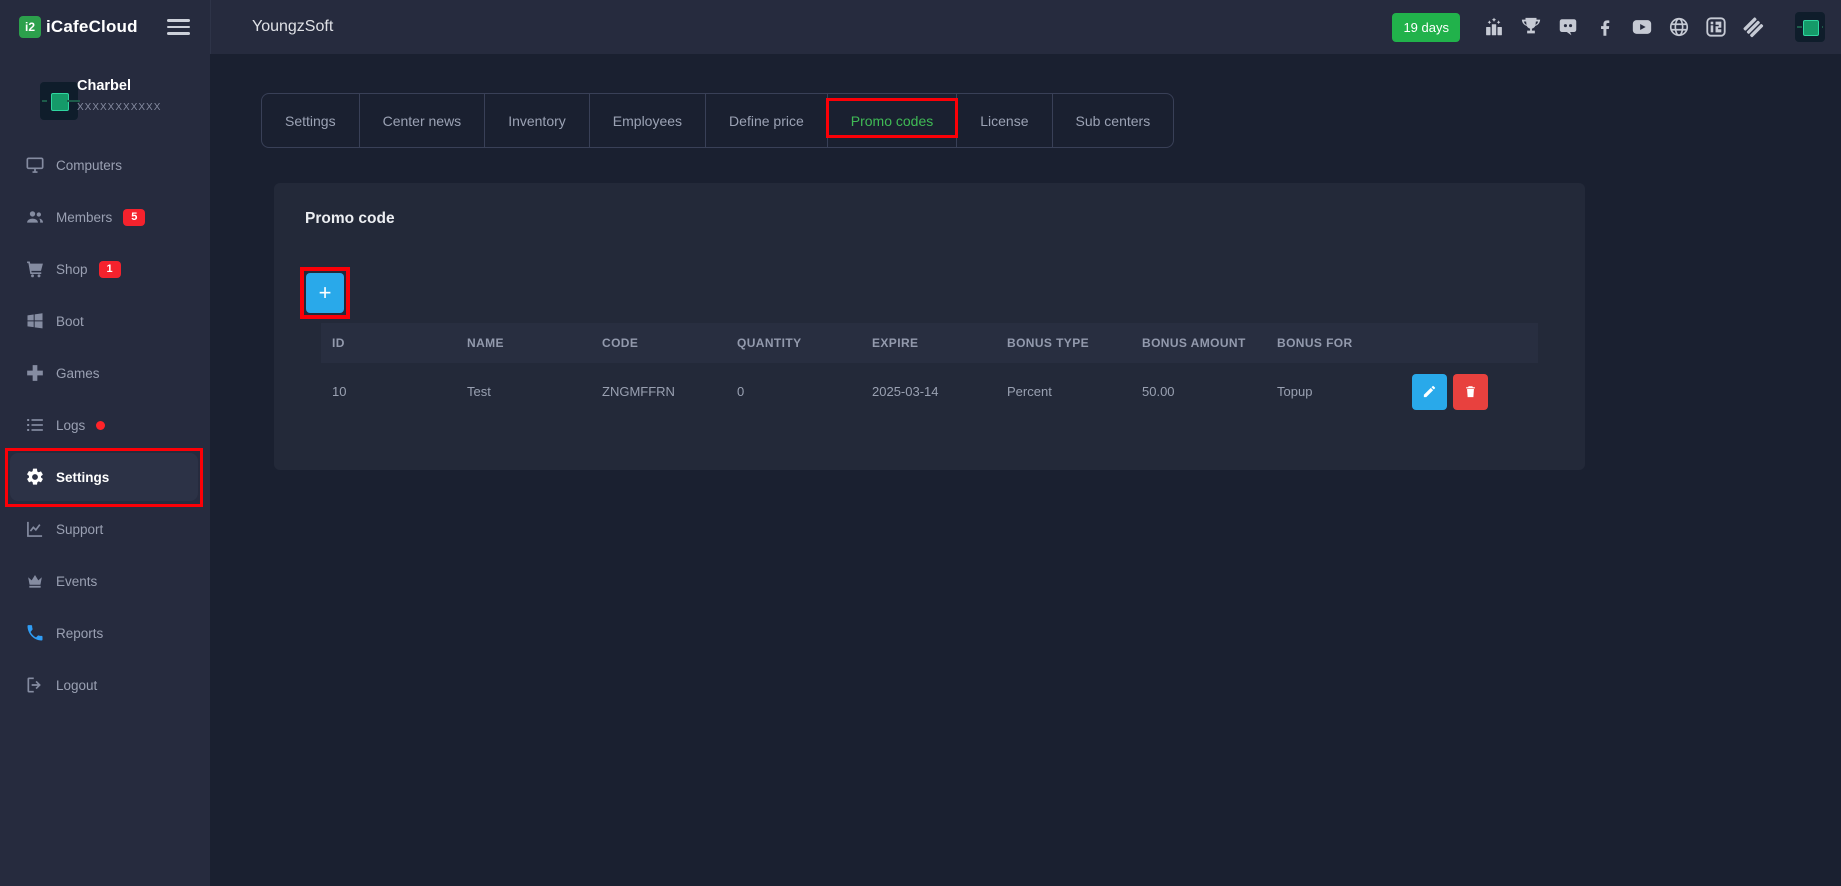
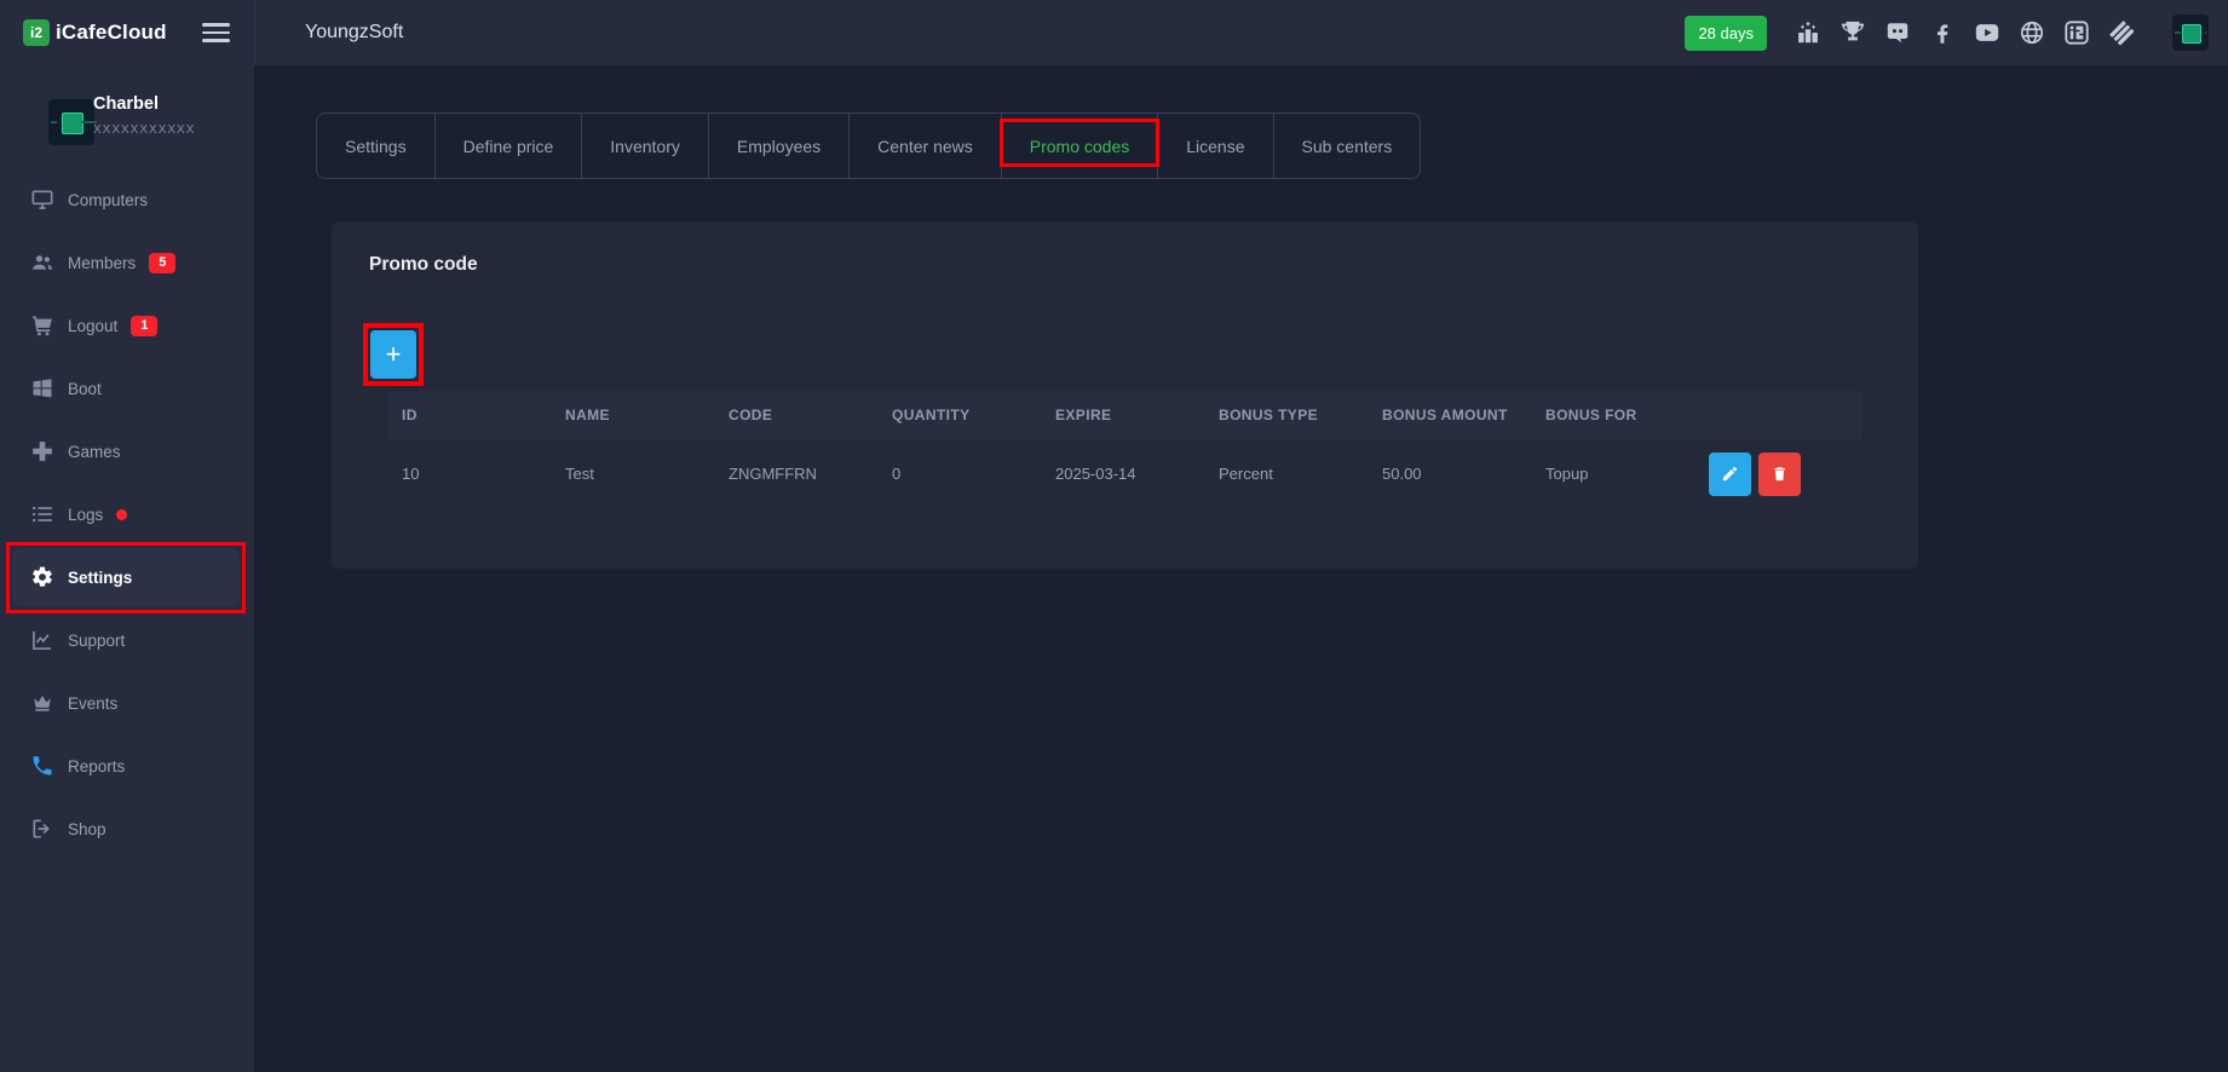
  i2
  iCafeCloud
  YoungzSoft
- 19 days
+ 28 days
  Charbel
  XXXXXXXXXXX
  Computers
  Members
  5
- Shop
+ Logout
  1
  Boot
  Games
  Logs
  Settings
  Support
  Events
  Reports
- Logout
+ Shop
  Settings
- Center news
+ Define price
  Inventory
  Employees
- Define price
+ Center news
  Promo codes
  License
  Sub centers
  Promo code
  +
  ID	NAME	CODE	QUANTITY	EXPIRE	BONUS TYPE	BONUS AMOUNT	BONUS FOR
  10	Test	ZNGMFFRN	0	2025-03-14	Percent	50.00	Topup
